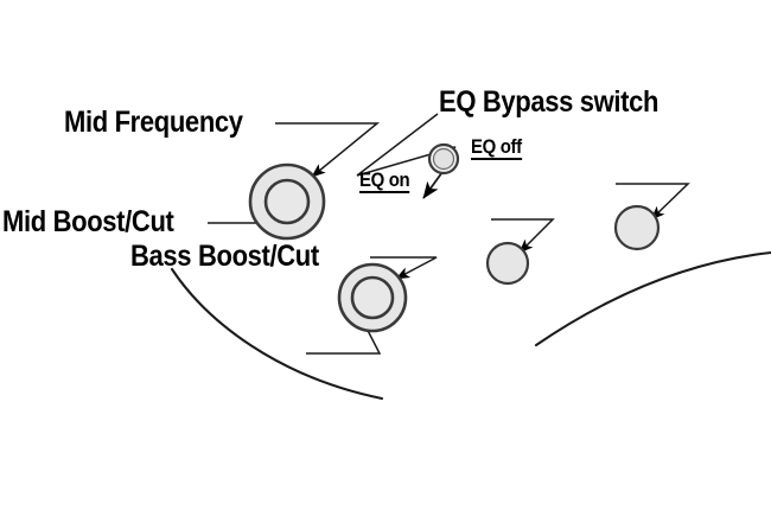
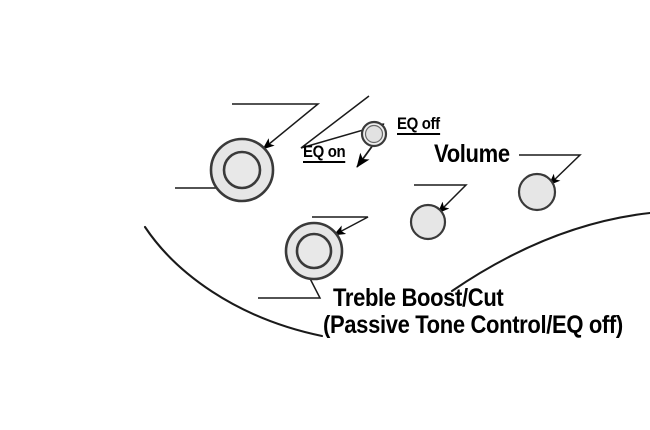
- Mid Frequency
- Mid Boost/Cut
- Bass Boost/Cut
- EQ Bypass switch
  EQ on
  EQ off
+ Volume
+ Treble Boost/Cut
+ (Passive Tone Control/EQ off)
